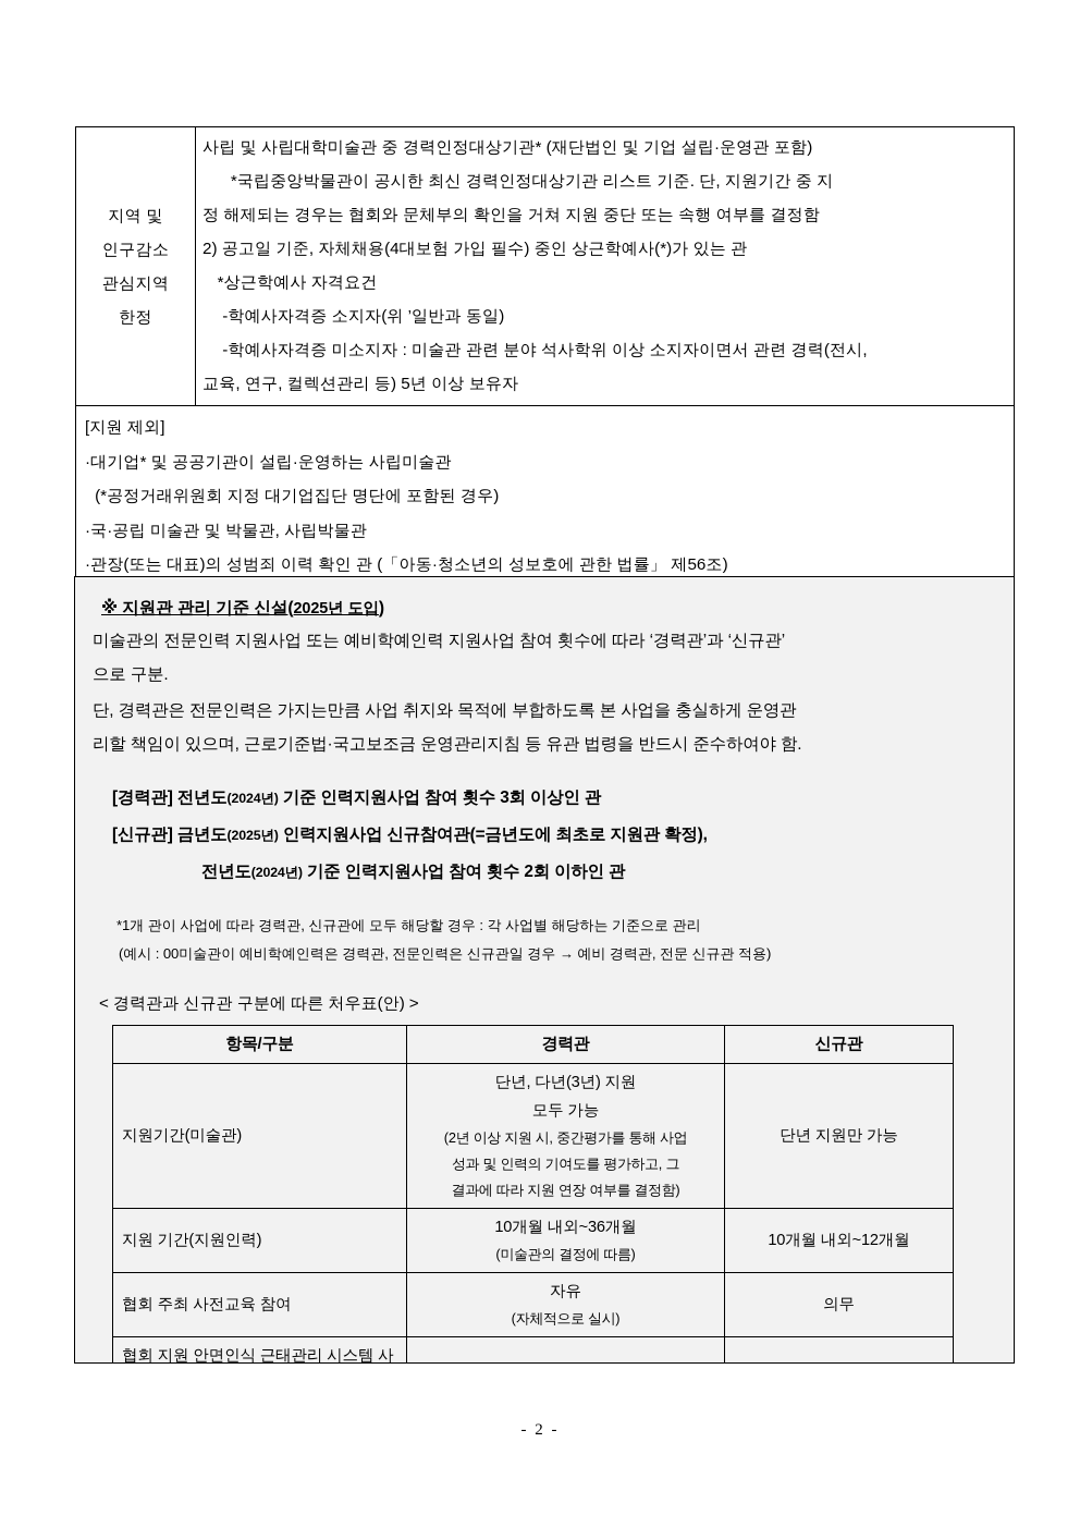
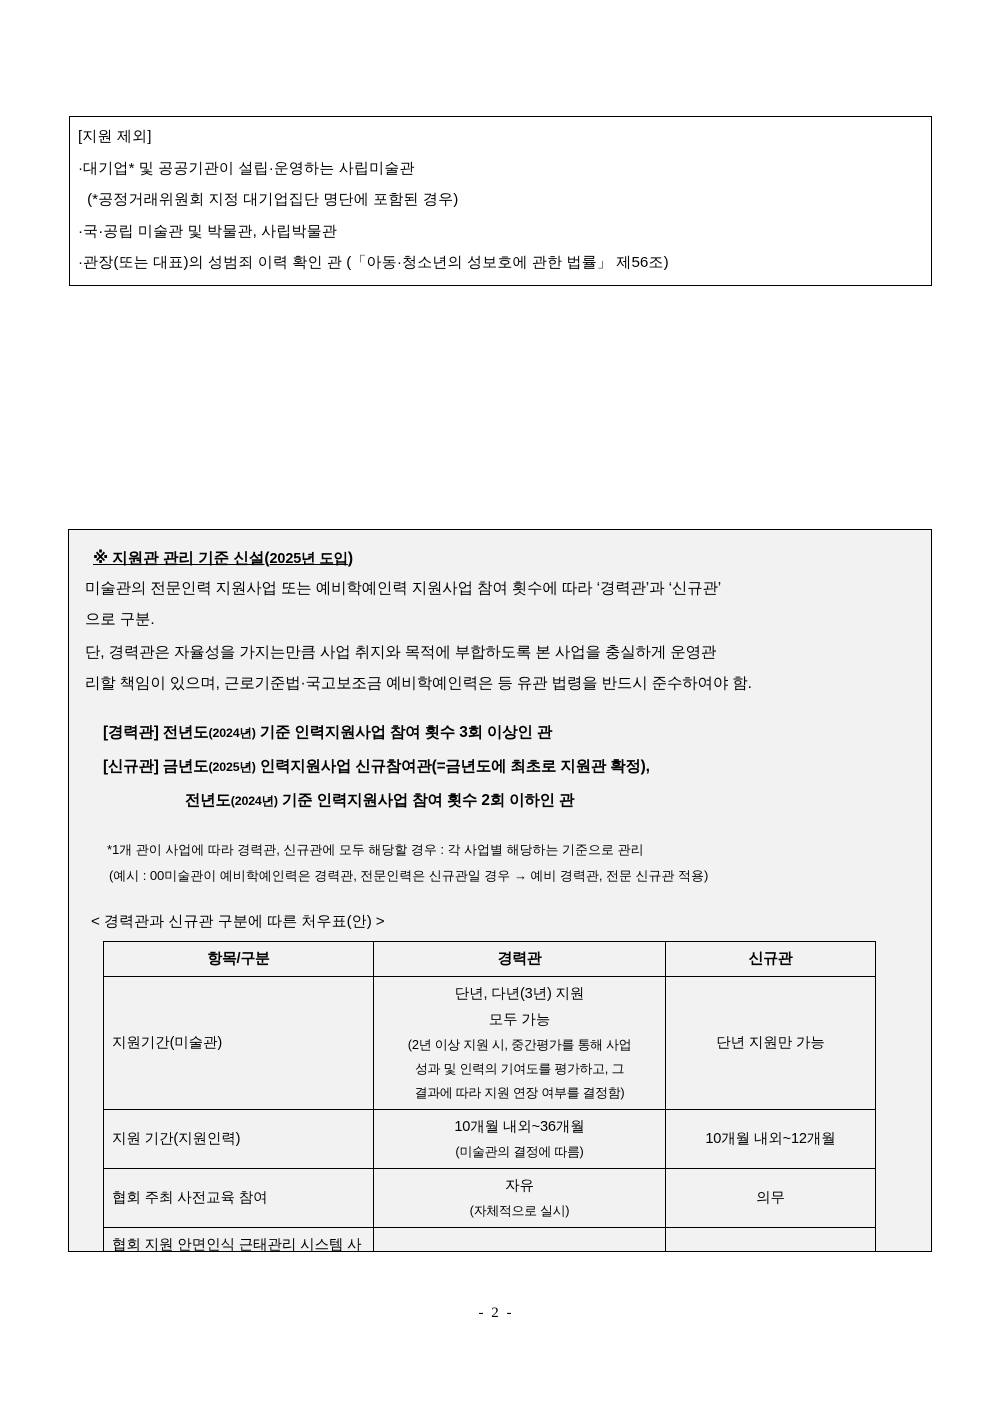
- 지역 및 인구감소 관심지역 한정	사립 및 사립대학미술관 중 경력인정대상기관* (재단법인 및 기업 설립·운영관 포함) *국립중앙박물관이 공시한 최신 경력인정대상기관 리스트 기준. 단, 지원기간 중 지 정 해제되는 경우는 협회와 문체부의 확인을 거쳐 지원 중단 또는 속행 여부를 결정함 2) 공고일 기준, 자체채용(4대보험 가입 필수) 중인 상근학예사(*)가 있는 관 *상근학예사 자격요건 -학예사자격증 소지자(위 ’일반과 동일) -학예사자격증 미소지자 : 미술관 관련 분야 석사학위 이상 소지자이면서 관련 경력(전시, 교육, 연구, 컬렉션관리 등) 5년 이상 보유자
  [지원 제외] ·대기업* 및 공공기관이 설립·운영하는 사립미술관 (*공정거래위원회 지정 대기업집단 명단에 포함된 경우) ·국·공립 미술관 및 박물관, 사립박물관 ·관장(또는 대표)의 성범죄 이력 확인 관 (「아동·청소년의 성보호에 관한 법률」 제56조)
  ※ 지원관 관리 기준 신설(2025년 도입)
  미술관의 전문인력 지원사업 또는 예비학예인력 지원사업 참여 횟수에 따라 ‘경력관’과 ‘신규관’
  으로 구분.
- 단, 경력관은 전문인력은 가지는만큼 사업 취지와 목적에 부합하도록 본 사업을 충실하게 운영관
+ 단, 경력관은 자율성을 가지는만큼 사업 취지와 목적에 부합하도록 본 사업을 충실하게 운영관
- 리할 책임이 있으며, 근로기준법·국고보조금 운영관리지침 등 유관 법령을 반드시 준수하여야 함.
+ 리할 책임이 있으며, 근로기준법·국고보조금 예비학예인력은 등 유관 법령을 반드시 준수하여야 함.
  [경력관] 전년도(2024년) 기준 인력지원사업 참여 횟수 3회 이상인 관
  [신규관] 금년도(2025년) 인력지원사업 신규참여관(=금년도에 최초로 지원관 확정),
  전년도(2024년) 기준 인력지원사업 참여 횟수 2회 이하인 관
  *1개 관이 사업에 따라 경력관, 신규관에 모두 해당할 경우 : 각 사업별 해당하는 기준으로 관리
  (예시 : 00미술관이 예비학예인력은 경력관, 전문인력은 신규관일 경우 → 예비 경력관, 전문 신규관 적용)
  < 경력관과 신규관 구분에 따른 처우표(안) >
  항목/구분	경력관	신규관
  지원기간(미술관)	단년, 다년(3년) 지원 모두 가능 (2년 이상 지원 시, 중간평가를 통해 사업 성과 및 인력의 기여도를 평가하고, 그 결과에 따라 지원 연장 여부를 결정함)	단년 지원만 가능
  지원 기간(지원인력)	10개월 내외~36개월 (미술관의 결정에 따름)	10개월 내외~12개월
  협회 주최 사전교육 참여	자유 (자체적으로 실시)	의무
  협회 지원 안면인식 근태관리 시스템 사
  - 2 -
